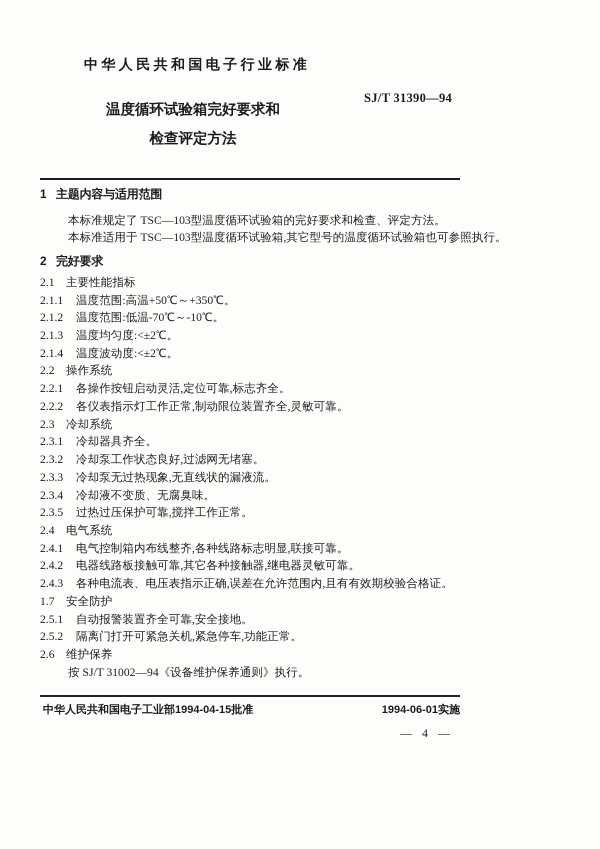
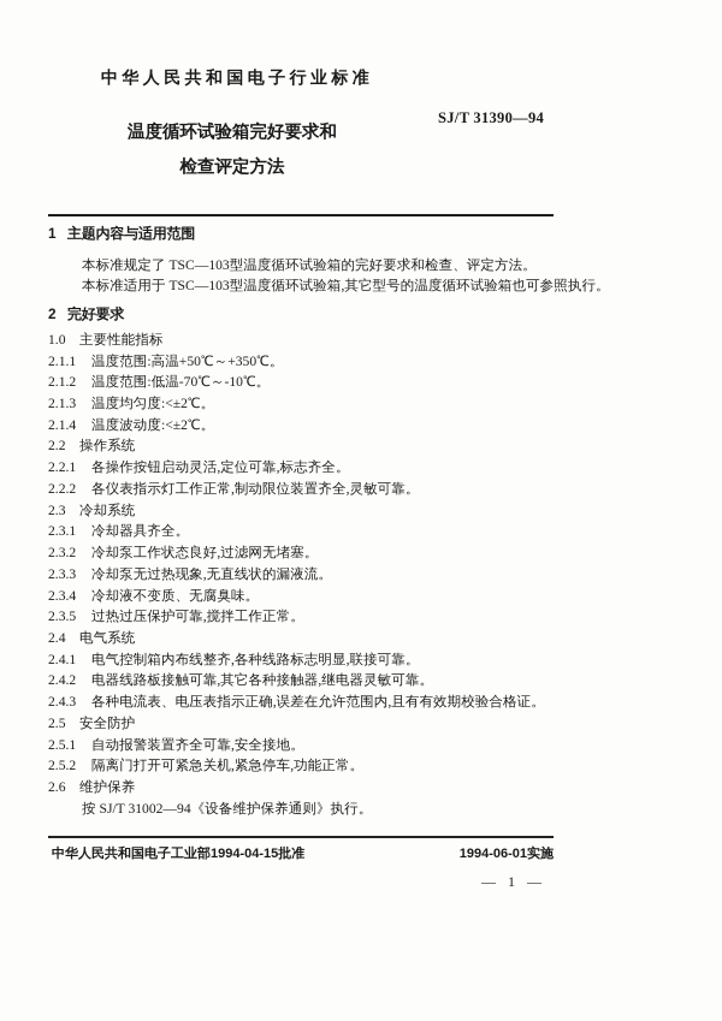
  中华人民共和国电子行业标准
  SJ/T 31390—94
  温度循环试验箱完好要求和
  检查评定方法
  1 主题内容与适用范围
  本标准规定了 TSC—103型温度循环试验箱的完好要求和检查、评定方法。
  本标准适用于 TSC—103型温度循环试验箱,其它型号的温度循环试验箱也可参照执行。
  2 完好要求
- 2.1 主要性能指标
+ 1.0 主要性能指标
  2.1.1 温度范围:高温+50℃～+350℃。
  2.1.2 温度范围:低温-70℃～-10℃。
  2.1.3 温度均匀度:<±2℃。
  2.1.4 温度波动度:<±2℃。
  2.2 操作系统
  2.2.1 各操作按钮启动灵活,定位可靠,标志齐全。
  2.2.2 各仪表指示灯工作正常,制动限位装置齐全,灵敏可靠。
  2.3 冷却系统
  2.3.1 冷却器具齐全。
  2.3.2 冷却泵工作状态良好,过滤网无堵塞。
  2.3.3 冷却泵无过热现象,无直线状的漏液流。
  2.3.4 冷却液不变质、无腐臭味。
  2.3.5 过热过压保护可靠,搅拌工作正常。
  2.4 电气系统
  2.4.1 电气控制箱内布线整齐,各种线路标志明显,联接可靠。
  2.4.2 电器线路板接触可靠,其它各种接触器,继电器灵敏可靠。
  2.4.3 各种电流表、电压表指示正确,误差在允许范围内,且有有效期校验合格证。
- 1.7 安全防护
+ 2.5 安全防护
  2.5.1 自动报警装置齐全可靠,安全接地。
  2.5.2 隔离门打开可紧急关机,紧急停车,功能正常。
  2.6 维护保养
  按 SJ/T 31002—94《设备维护保养通则》执行。
  中华人民共和国电子工业部1994-04-15批准
  1994-06-01实施
- — 4 —
+ — 1 —
